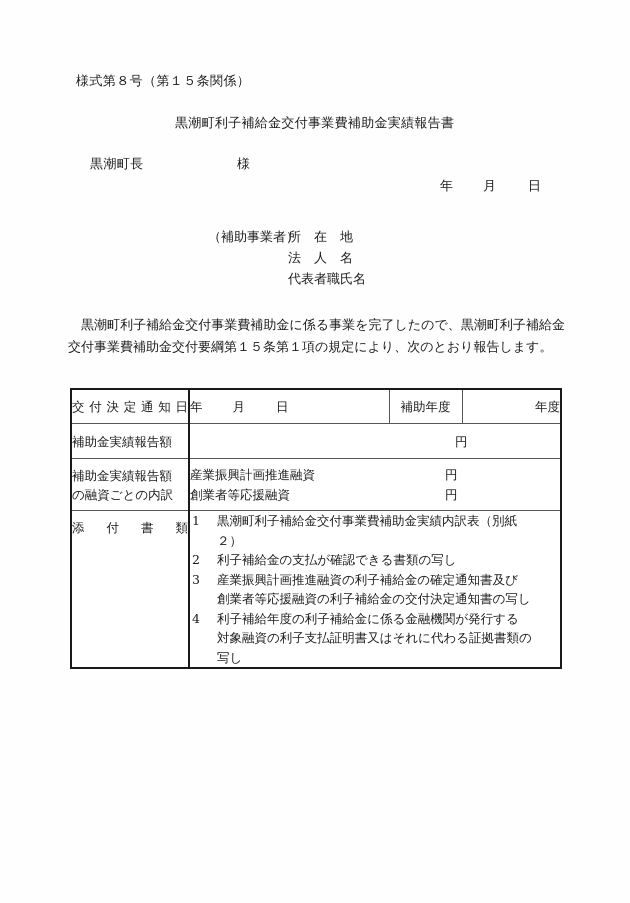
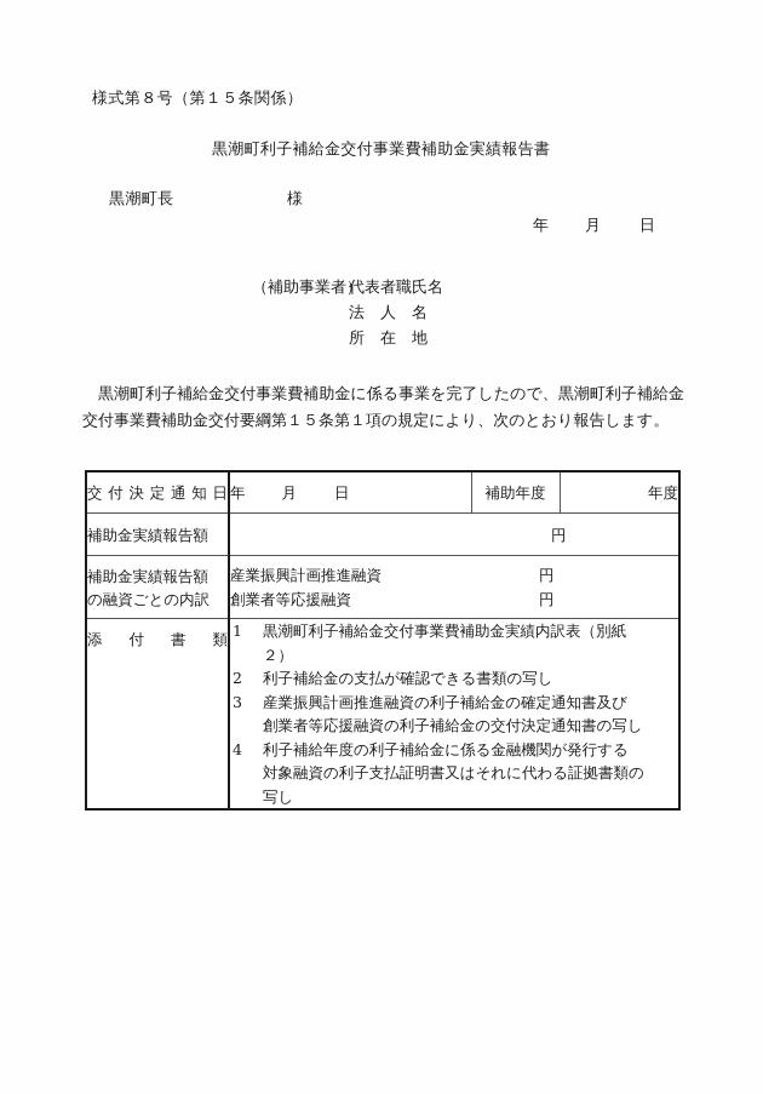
  様式第８号（第１５条関係）
  黒潮町利子補給金交付事業費補助金実績報告書
  黒潮町長
  様
  年 月 日
- （補助事業者 所 在 地
+ （補助事業者 代表者職氏名
  法 人 名
- 代表者職氏名
+ 所 在 地
  黒潮町利子補給金交付事業費補助金に係る事業を完了したので、黒潮町利子補給金交付事業費補助金交付要綱第１５条第１項の規定により、次のとおり報告します。
  交付決定通知日	年 月 日	補助年度	年度
  補助金実績報告額	円
  補助金実績報告額 の融資ごとの内訳	産業振興計画推進融資 円 創業者等応援融資 円
  添付書類	1 黒潮町利子補給金交付事業費補助金実績内訳表（別紙 ２） 2 利子補給金の支払が確認できる書類の写し 3 産業振興計画推進融資の利子補給金の確定通知書及び 創業者等応援融資の利子補給金の交付決定通知書の写し 4 利子補給年度の利子補給金に係る金融機関が発行する 対象融資の利子支払証明書又はそれに代わる証拠書類の 写し
